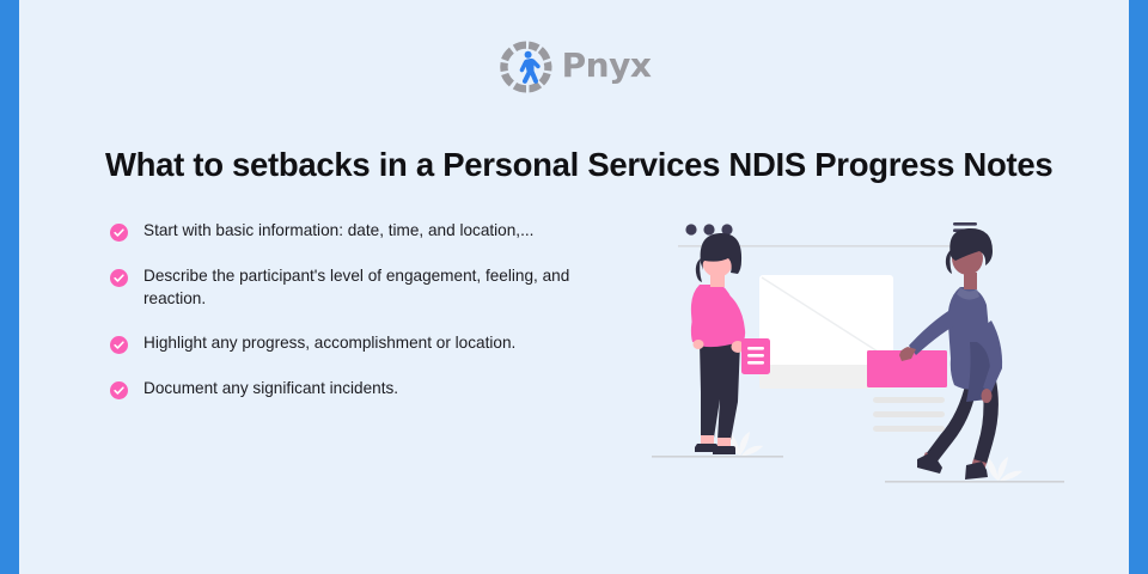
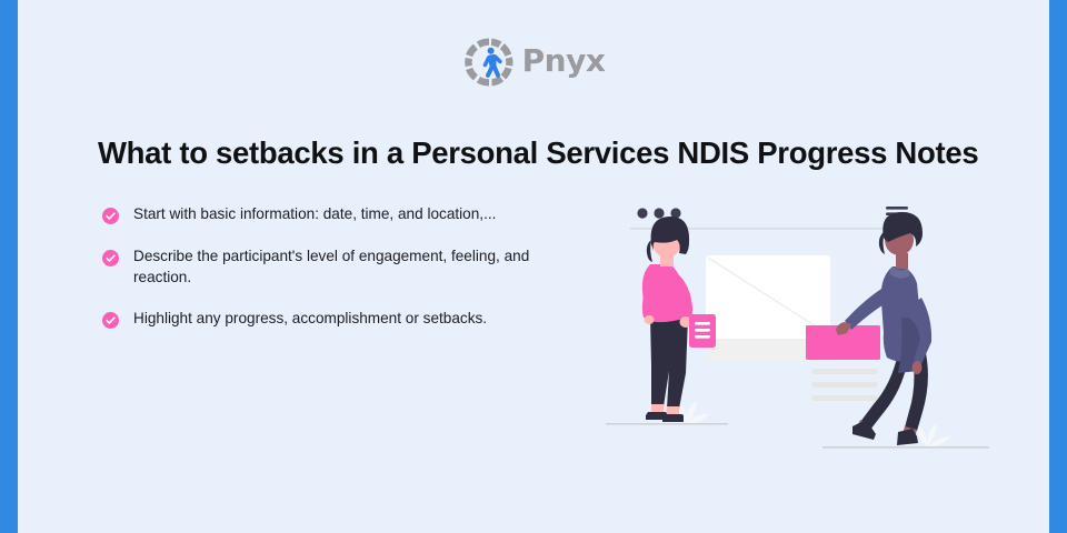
  Pnyx
  What to setbacks in a Personal Services NDIS Progress Notes
  Start with basic information: date, time, and location,...
  Describe the participant's level of engagement, feeling, and reaction.
- Highlight any progress, accomplishment or location.
+ Highlight any progress, accomplishment or setbacks.
- Document any significant incidents.
